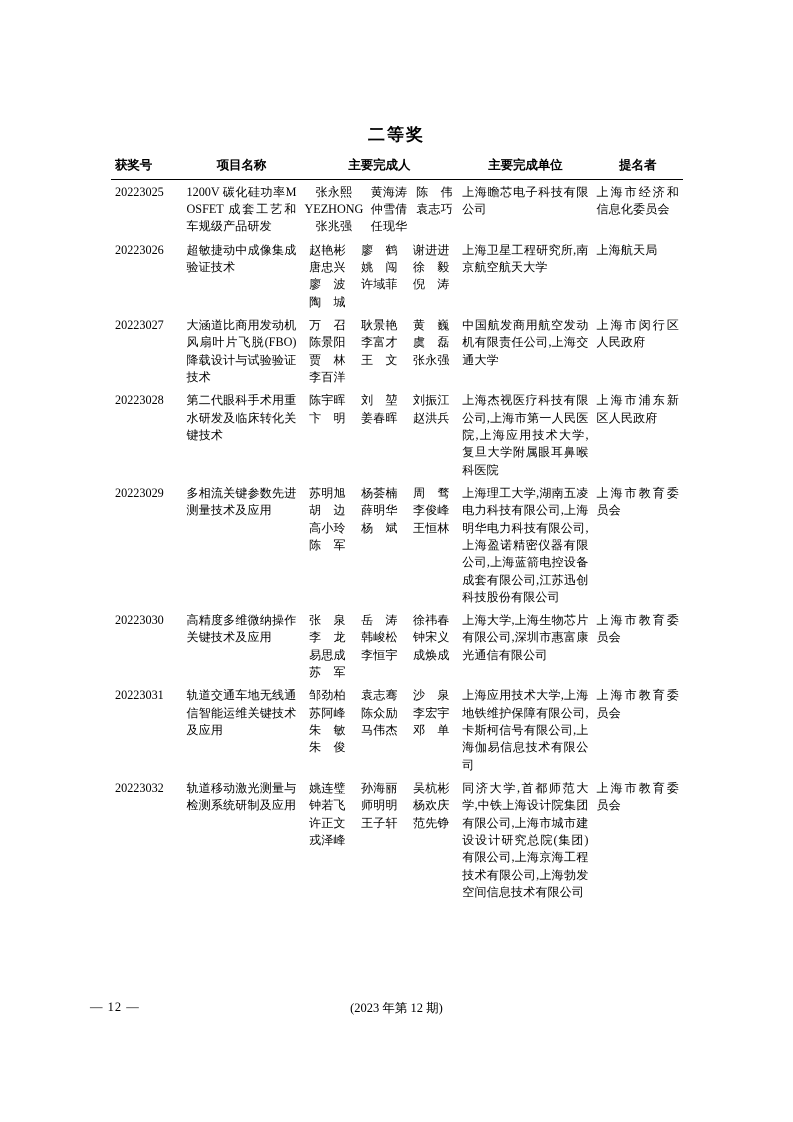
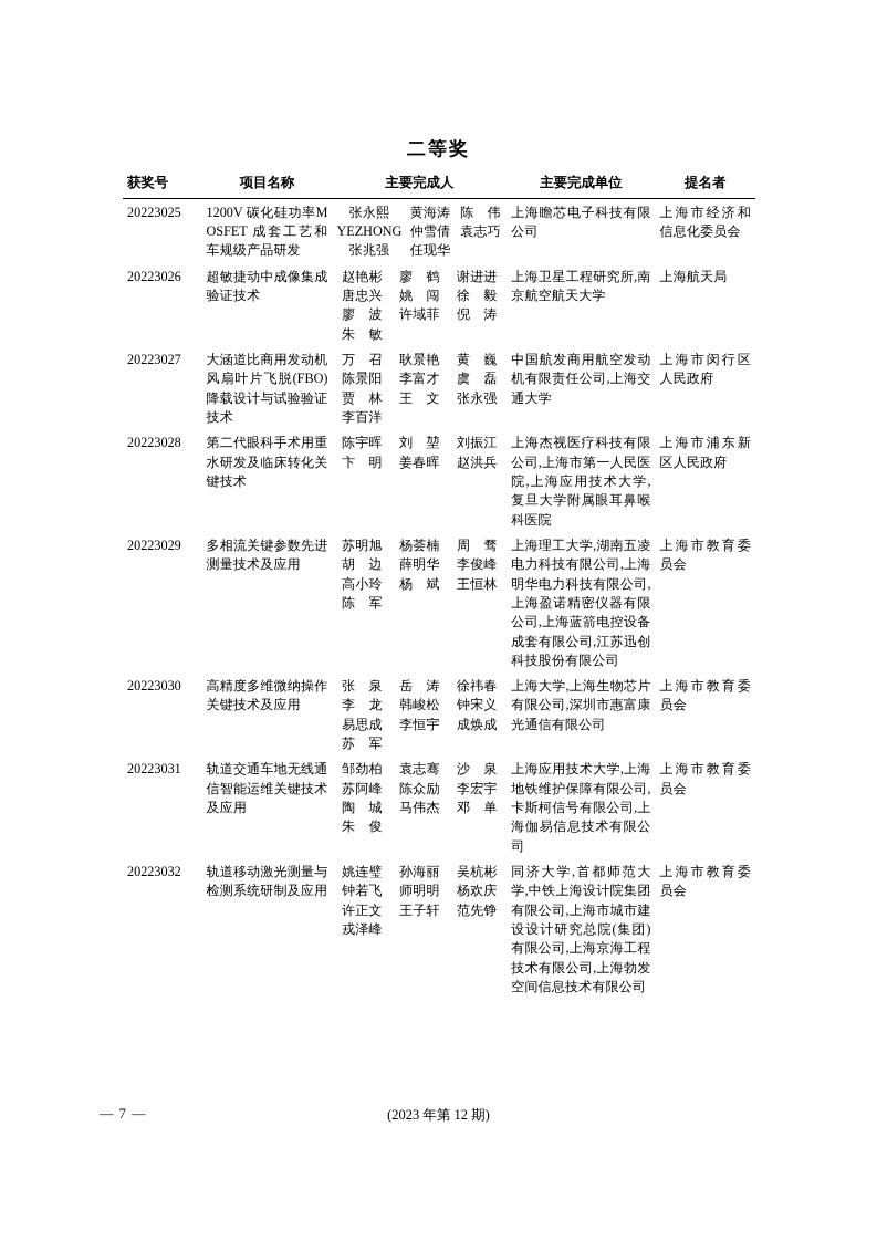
  二等奖
  获奖号	项目名称	主要完成人	主要完成单位	提名者
  20223025	1200V 碳化硅功率MOSFET 成套工艺和车规级产品研发	张永熙 黄海涛 陈 伟YEZHONG 仲雪倩 袁志巧张兆强 任现华	上海瞻芯电子科技有限公司	上海市经济和信息化委员会
- 20223026	超敏捷动中成像集成验证技术	赵艳彬 廖 鹤 谢进进唐忠兴 姚 闯 徐 毅廖 波 许域菲 倪 涛陶 城	上海卫星工程研究所,南京航空航天大学	上海航天局
+ 20223026	超敏捷动中成像集成验证技术	赵艳彬 廖 鹤 谢进进唐忠兴 姚 闯 徐 毅廖 波 许域菲 倪 涛朱 敏	上海卫星工程研究所,南京航空航天大学	上海航天局
  20223027	大涵道比商用发动机风扇叶片飞脱(FBO)降载设计与试验验证技术	万 召 耿景艳 黄 巍陈景阳 李富才 虞 磊贾 林 王 文 张永强李百洋	中国航发商用航空发动机有限责任公司,上海交通大学	上海市闵行区人民政府
  20223028	第二代眼科手术用重水研发及临床转化关键技术	陈宇晖 刘 堃 刘振江卞 明 姜春晖 赵洪兵	上海杰视医疗科技有限公司,上海市第一人民医院,上海应用技术大学,复旦大学附属眼耳鼻喉科医院	上海市浦东新区人民政府
  20223029	多相流关键参数先进测量技术及应用	苏明旭 杨荟楠 周 骛胡 边 薛明华 李俊峰高小玲 杨 斌 王恒林陈 军	上海理工大学,湖南五凌电力科技有限公司,上海明华电力科技有限公司,上海盈诺精密仪器有限公司,上海蓝箭电控设备成套有限公司,江苏迅创科技股份有限公司	上海市教育委员会
  20223030	高精度多维微纳操作关键技术及应用	张 泉 岳 涛 徐祎春李 龙 韩峻松 钟宋义易思成 李恒宇 成焕成苏 军	上海大学,上海生物芯片有限公司,深圳市惠富康光通信有限公司	上海市教育委员会
- 20223031	轨道交通车地无线通信智能运维关键技术及应用	邹劲柏 袁志骞 沙 泉苏阿峰 陈众励 李宏宇朱 敏 马伟杰 邓 单朱 俊	上海应用技术大学,上海地铁维护保障有限公司,卡斯柯信号有限公司,上海伽易信息技术有限公司	上海市教育委员会
+ 20223031	轨道交通车地无线通信智能运维关键技术及应用	邹劲柏 袁志骞 沙 泉苏阿峰 陈众励 李宏宇陶 城 马伟杰 邓 单朱 俊	上海应用技术大学,上海地铁维护保障有限公司,卡斯柯信号有限公司,上海伽易信息技术有限公司	上海市教育委员会
  20223032	轨道移动激光测量与检测系统研制及应用	姚连璧 孙海丽 吴杭彬钟若飞 师明明 杨欢庆许正文 王子轩 范先铮戎泽峰	同济大学,首都师范大学,中铁上海设计院集团有限公司,上海市城市建设设计研究总院(集团)有限公司,上海京海工程技术有限公司,上海勃发空间信息技术有限公司	上海市教育委员会
- — 12 —
+ — 7 —
  (2023 年第 12 期)
